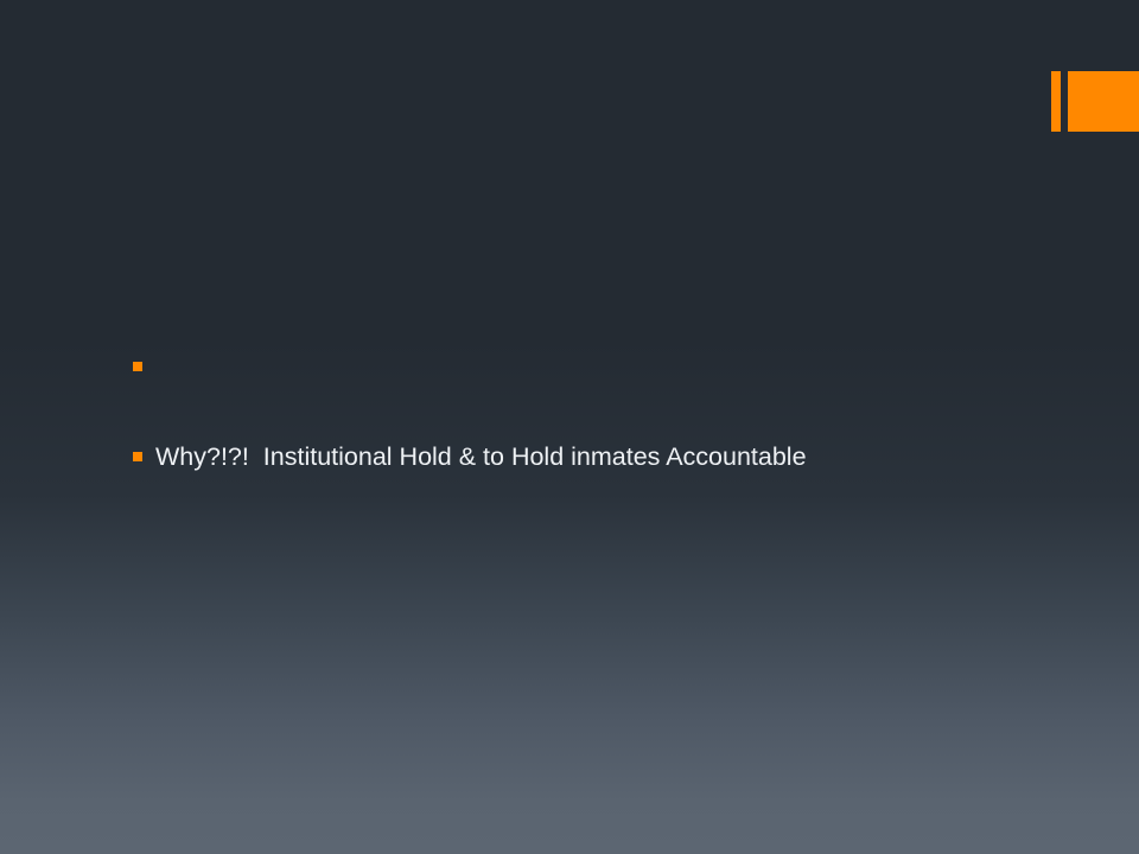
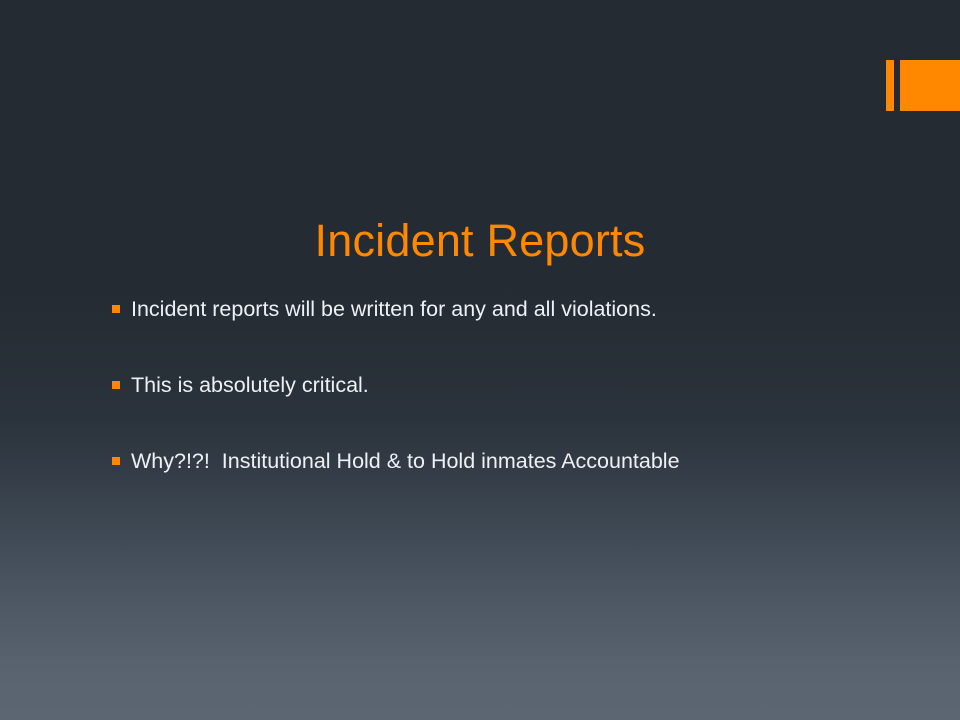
+ Incident Reports
+ Incident reports will be written for any and all violations.
+ This is absolutely critical.
  Why?!?! Institutional Hold & to Hold inmates Accountable
